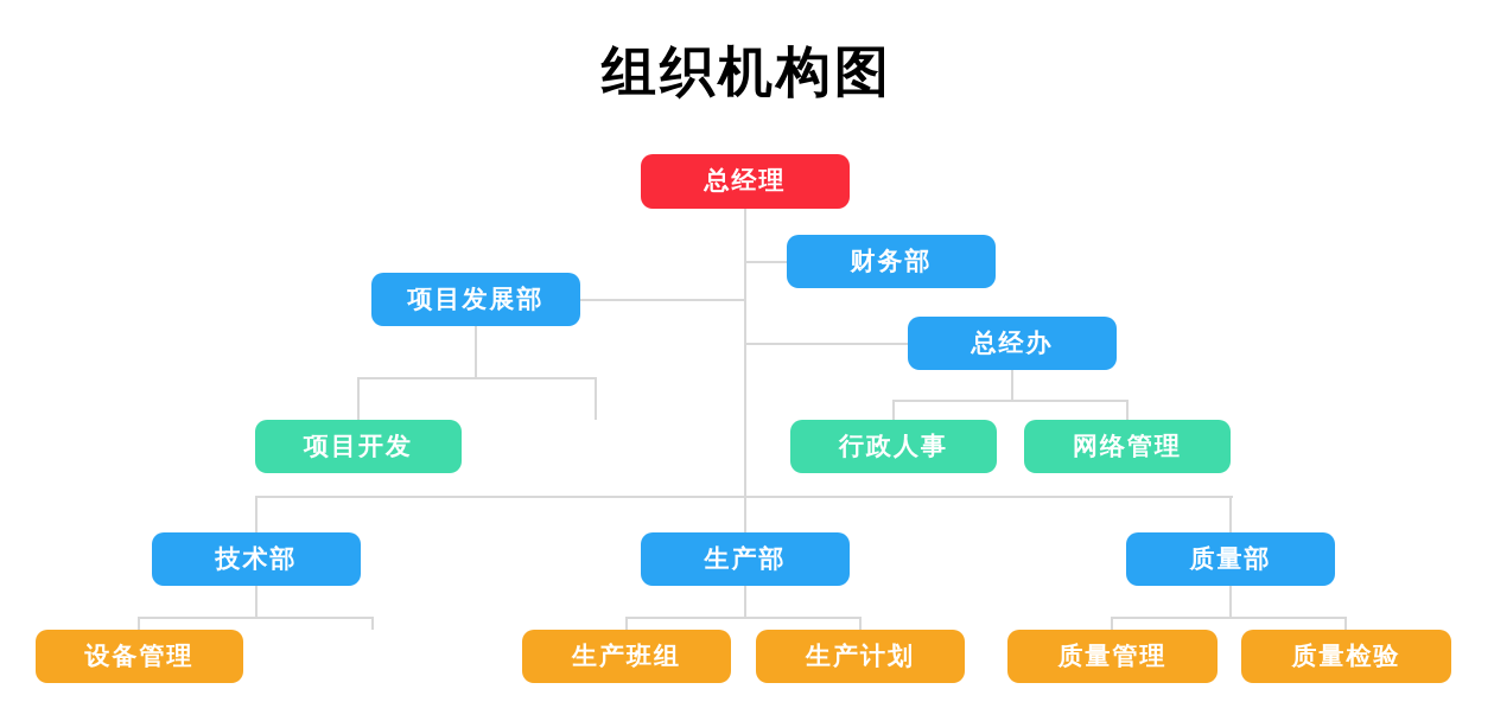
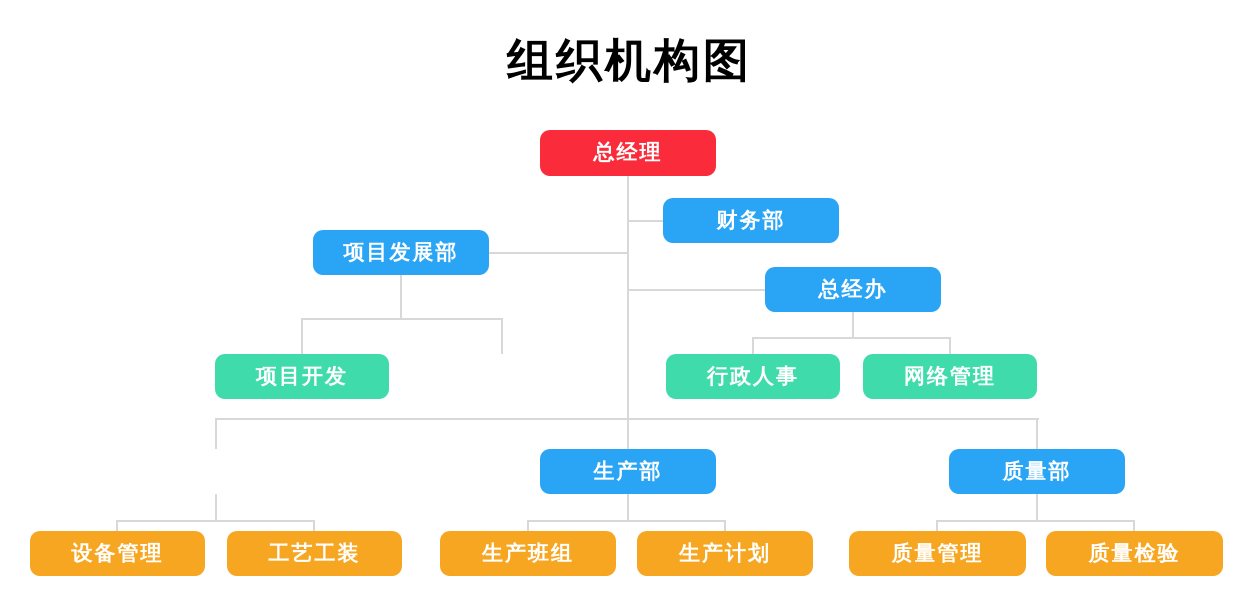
  组织机构图
  总经理
  财务部
  项目发展部
  总经办
  项目开发
  行政人事
  网络管理
- 技术部
  生产部
  质量部
  设备管理
+ 工艺工装
  生产班组
  生产计划
  质量管理
  质量检验
